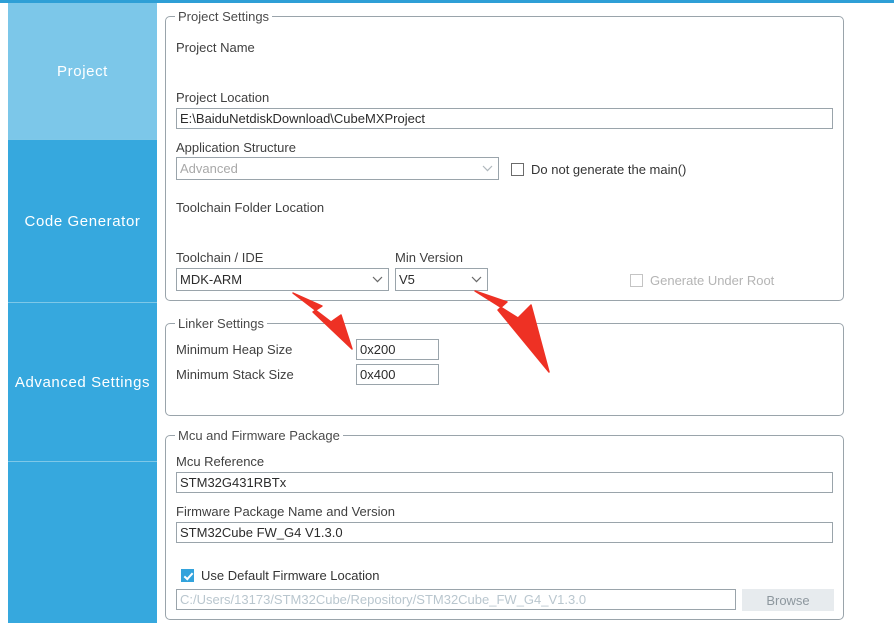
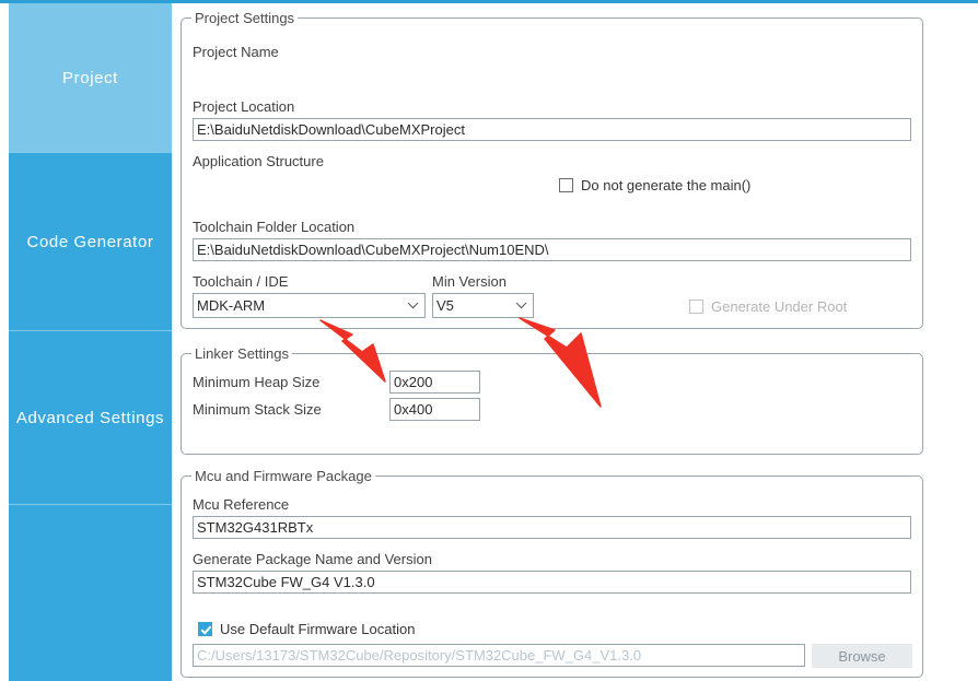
  Project
  Code Generator
  Advanced Settings
  Project Settings
  Project Name
  Project Location
  E:\BaiduNetdiskDownload\CubeMXProject
  Application Structure
- Advanced
  Do not generate the main()
  Toolchain Folder Location
+ E:\BaiduNetdiskDownload\CubeMXProject\Num10END\
  Toolchain / IDE
  MDK-ARM
  Min Version
  V5
  Generate Under Root
  Linker Settings
  Minimum Heap Size
  0x200
  Minimum Stack Size
  0x400
  Mcu and Firmware Package
  Mcu Reference
  STM32G431RBTx
- Firmware Package Name and Version
+ Generate Package Name and Version
  STM32Cube FW_G4 V1.3.0
  Use Default Firmware Location
  C:/Users/13173/STM32Cube/Repository/STM32Cube_FW_G4_V1.3.0
  Browse
